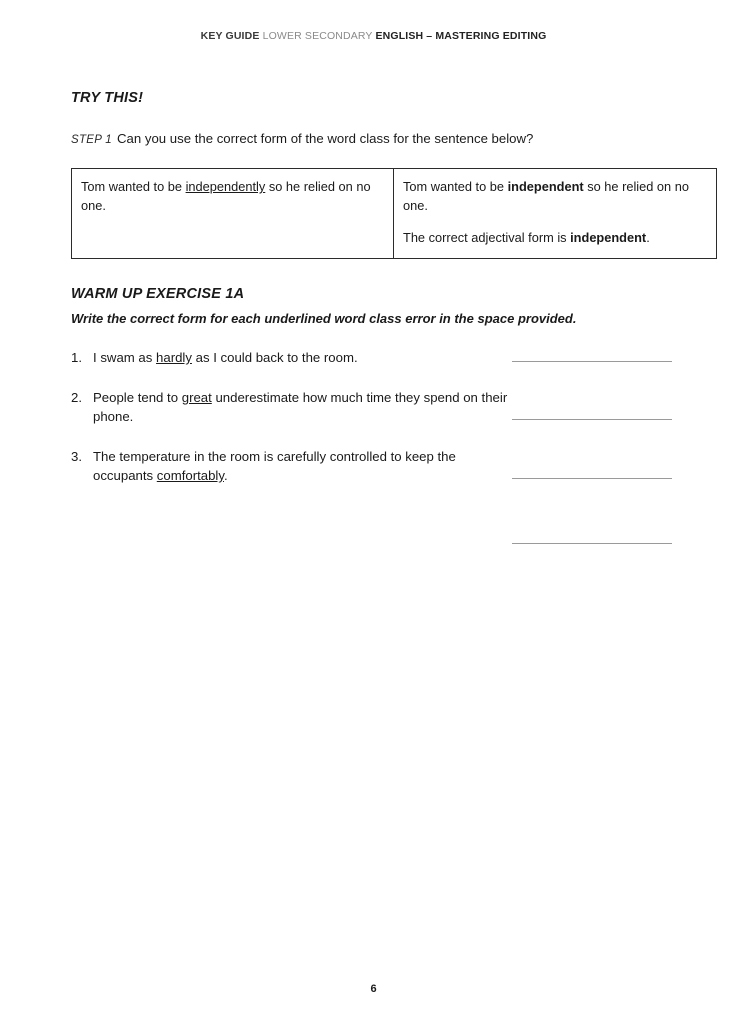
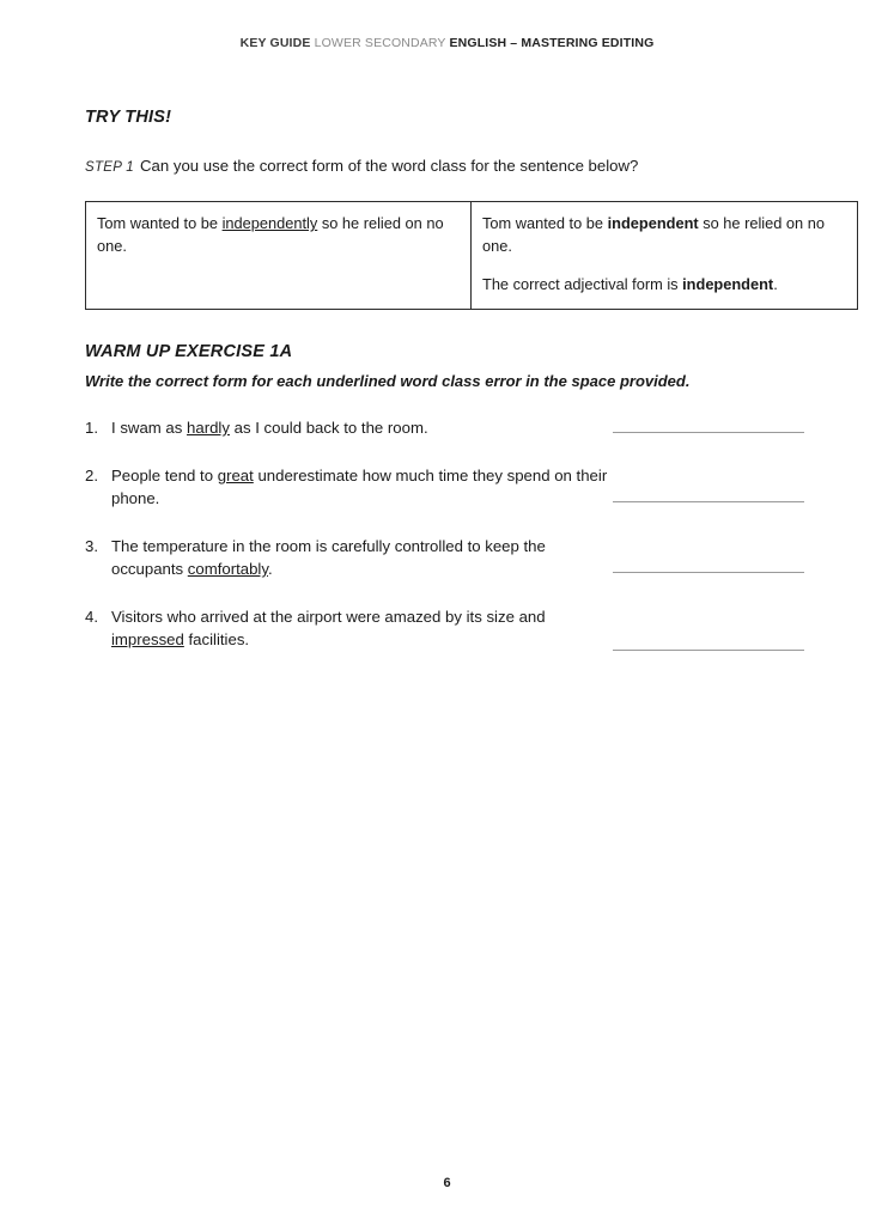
  KEY GUIDE LOWER SECONDARY ENGLISH – MASTERING EDITING
  TRY THIS!
  STEP 1 Can you use the correct form of the word class for the sentence below?
  Tom wanted to be independently so he relied on no one.	Tom wanted to be independent so he relied on no one. The correct adjectival form is independent.
  WARM UP EXERCISE 1A
  Write the correct form for each underlined word class error in the space provided.
  1.
  I swam as hardly as I could back to the room.
  2.
  People tend to great underestimate how much time they spend on their phone.
  3.
  The temperature in the room is carefully controlled to keep the occupants comfortably.
+ 4.
+ Visitors who arrived at the airport were amazed by its size and impressed facilities.
  6
